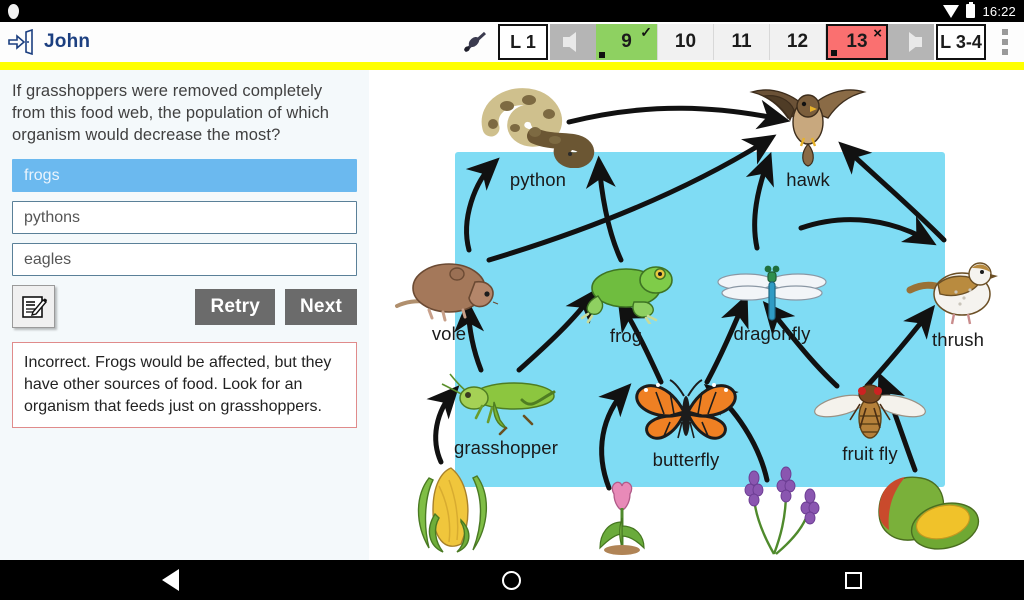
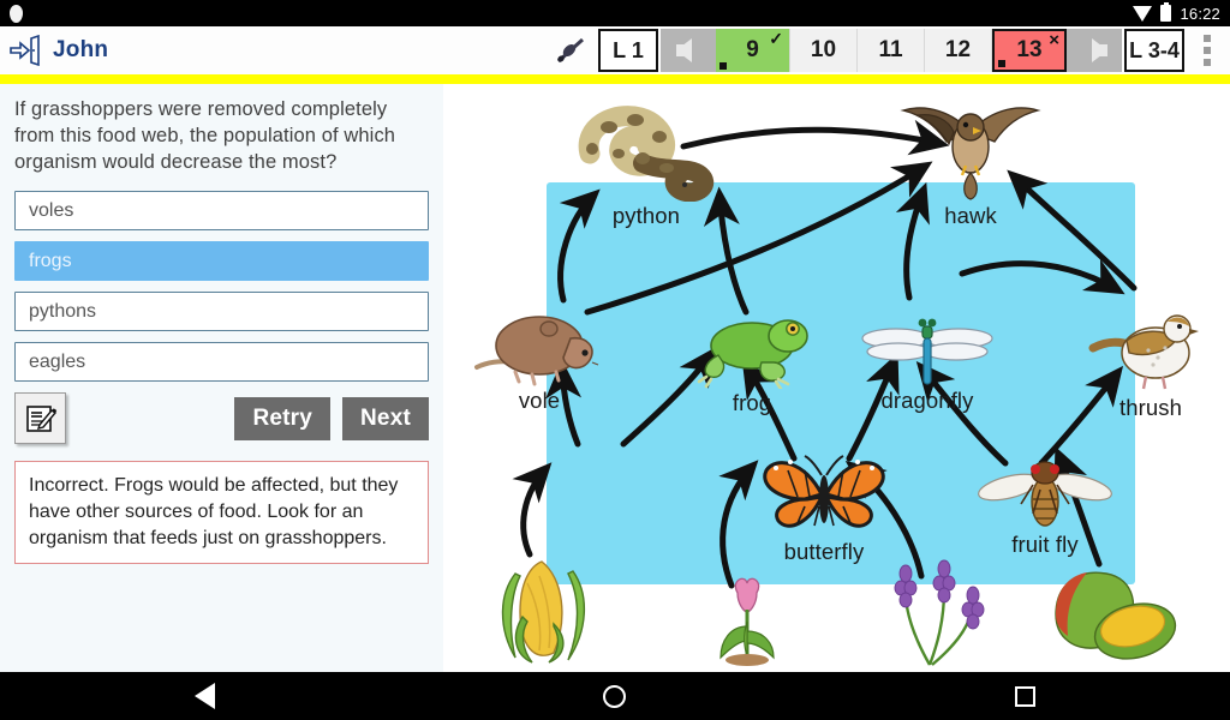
  16:22
  John
  L 1
  9
  ✓
  10
  11
  12
  13
  ×
  L 3-4
  If grasshoppers were removed completely from this food web, the population of which organism would decrease the most?
+ voles
  frogs
  pythons
  eagles
  Retry
  Next
  Incorrect. Frogs would be affected, but they have other sources of food. Look for an organism that feeds just on grasshoppers.
  python
  hawk
  vole
  frog
  dragonfly
  thrush
- grasshopper
  butterfly
  fruit fly
